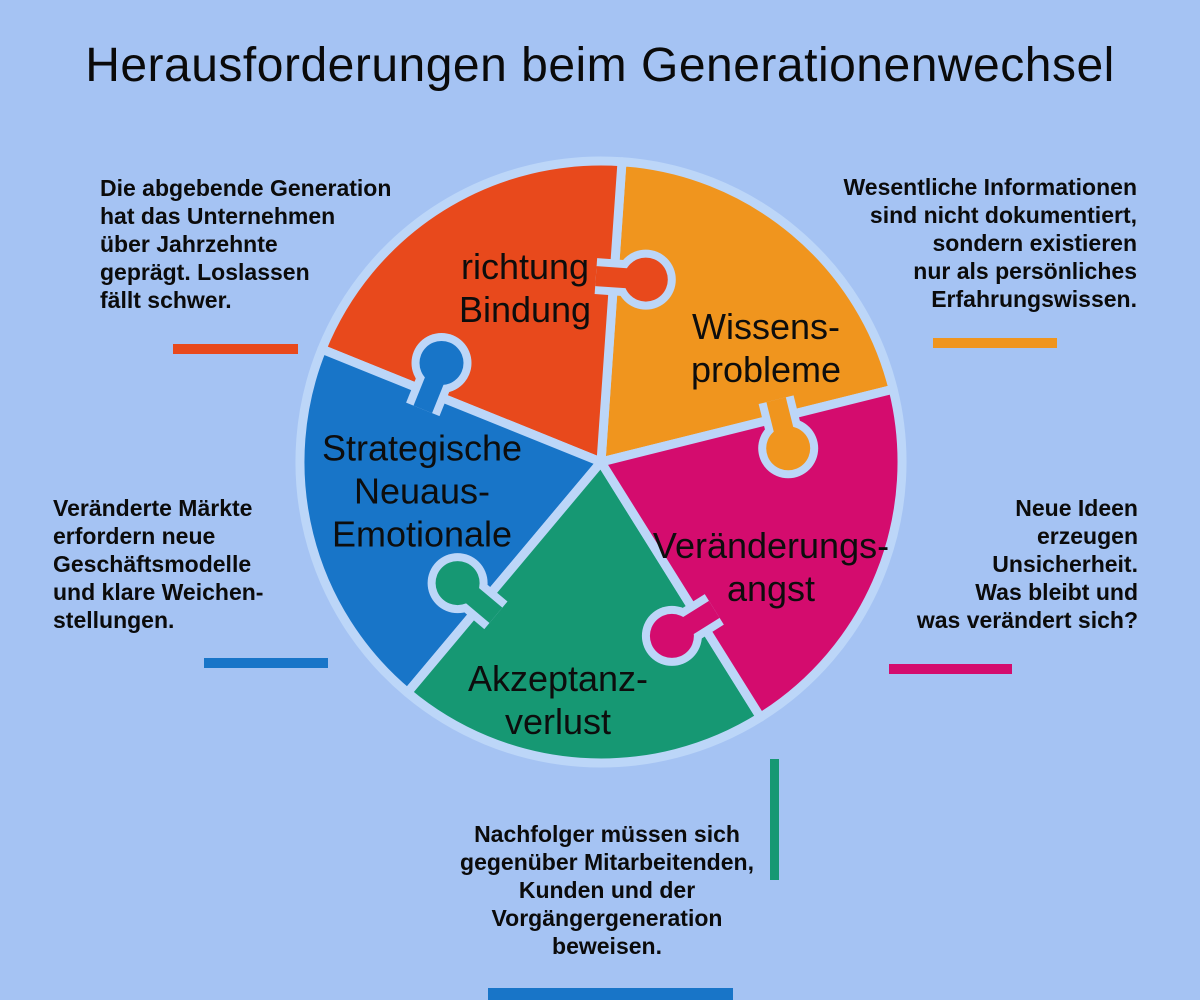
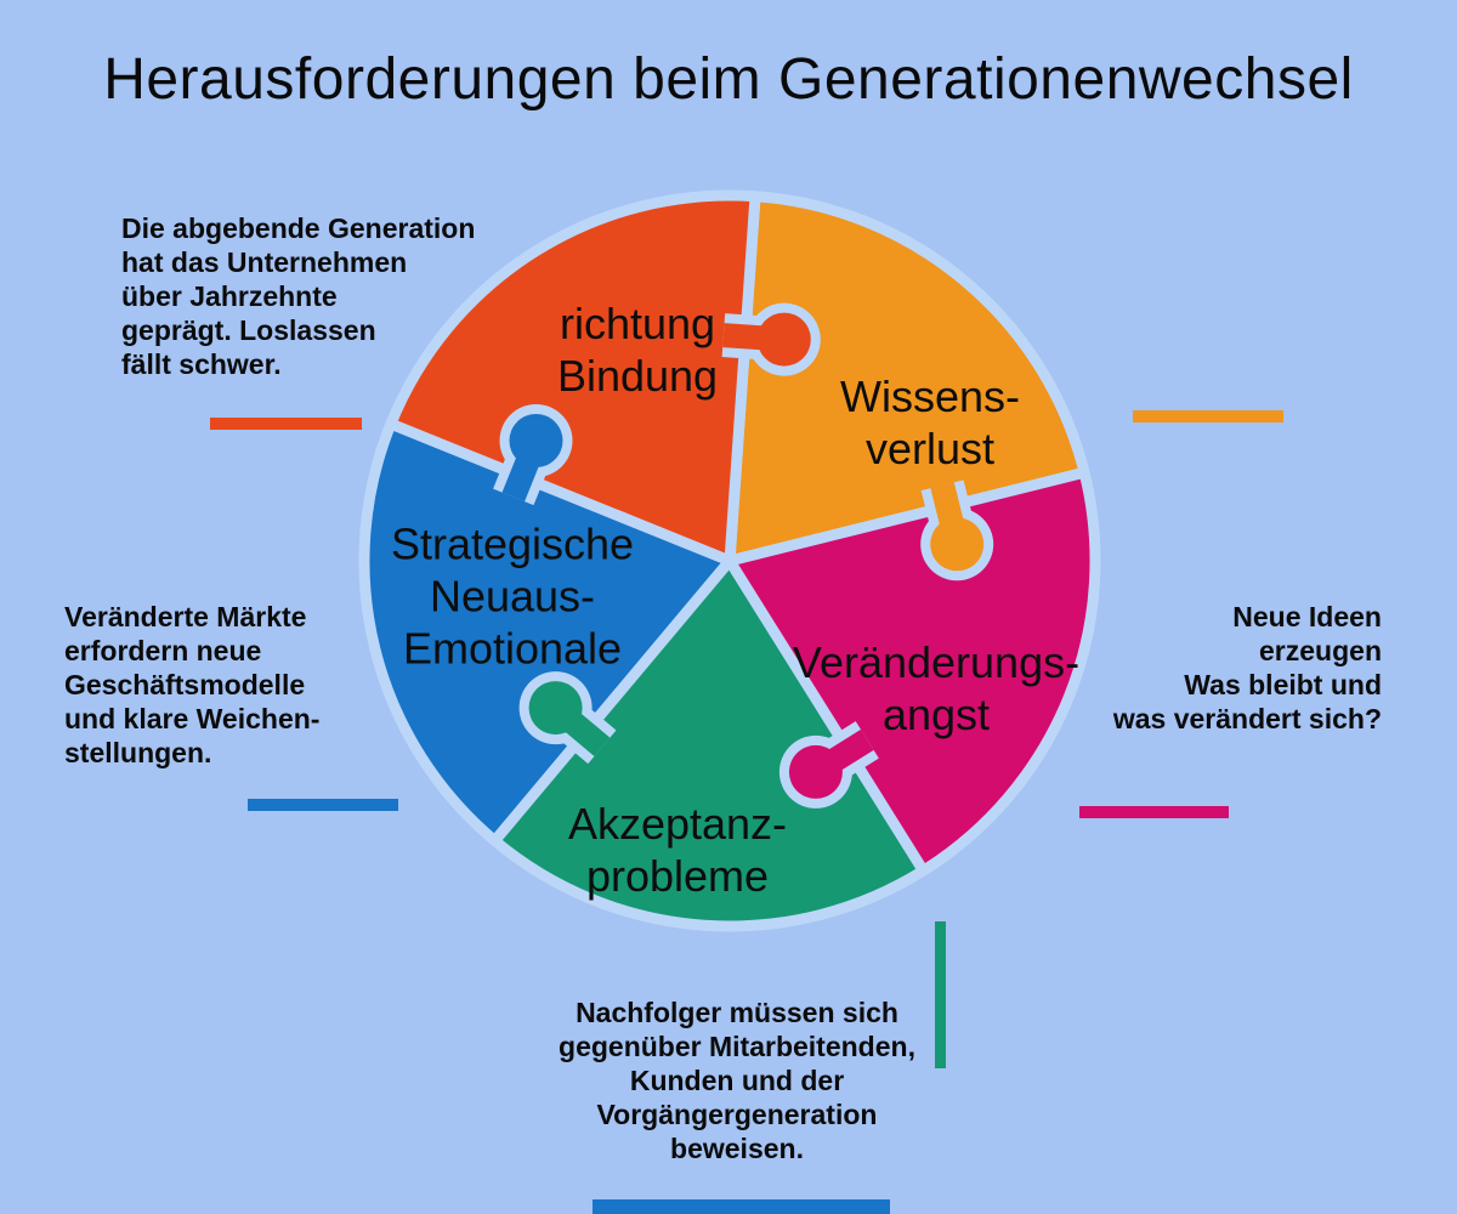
  Herausforderungen beim Generationenwechsel
  richtung
  Bindung
  Wissens-
- probleme
+ verlust
  Veränderungs-
  angst
  Akzeptanz-
- verlust
+ probleme
  Strategische
  Neuaus-
  Emotionale
  Die abgebende Generation
  hat das Unternehmen
  über Jahrzehnte
  geprägt. Loslassen
  fällt schwer.
- Wesentliche Informationen
- sind nicht dokumentiert,
- sondern existieren
- nur als persönliches
- Erfahrungswissen.
  Veränderte Märkte
  erfordern neue
  Geschäftsmodelle
  und klare Weichen-
  stellungen.
  Neue Ideen
  erzeugen
- Unsicherheit.
  Was bleibt und
  was verändert sich?
  Nachfolger müssen sich
  gegenüber Mitarbeitenden,
  Kunden und der
  Vorgängergeneration
  beweisen.
